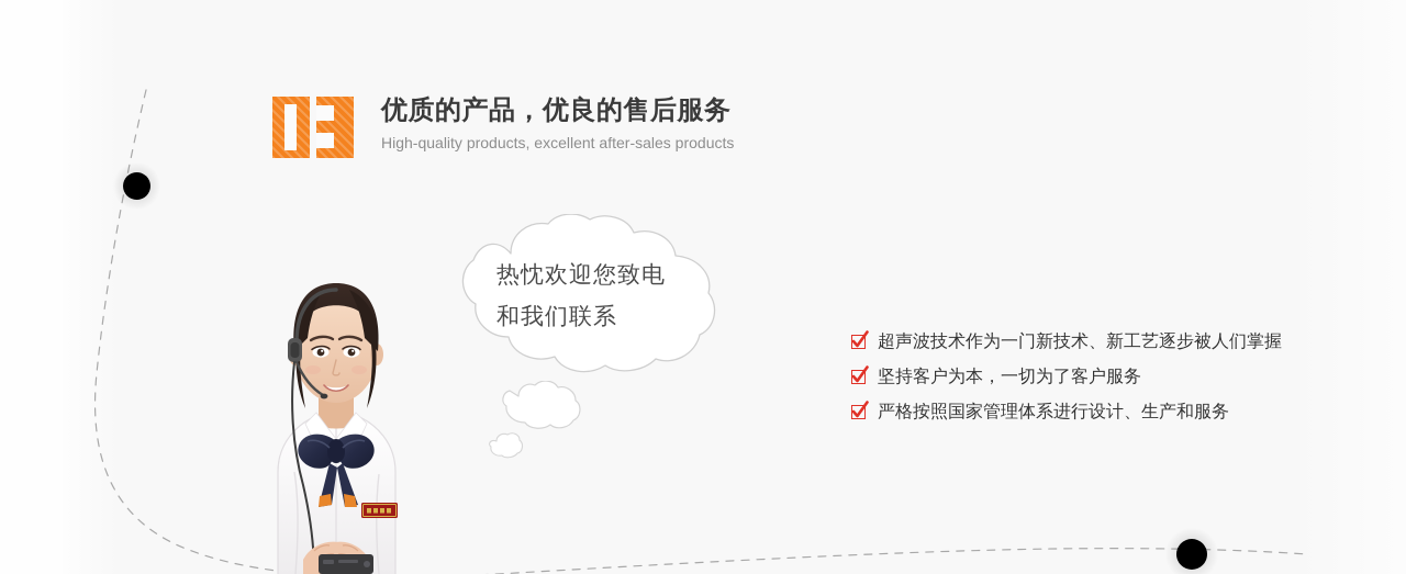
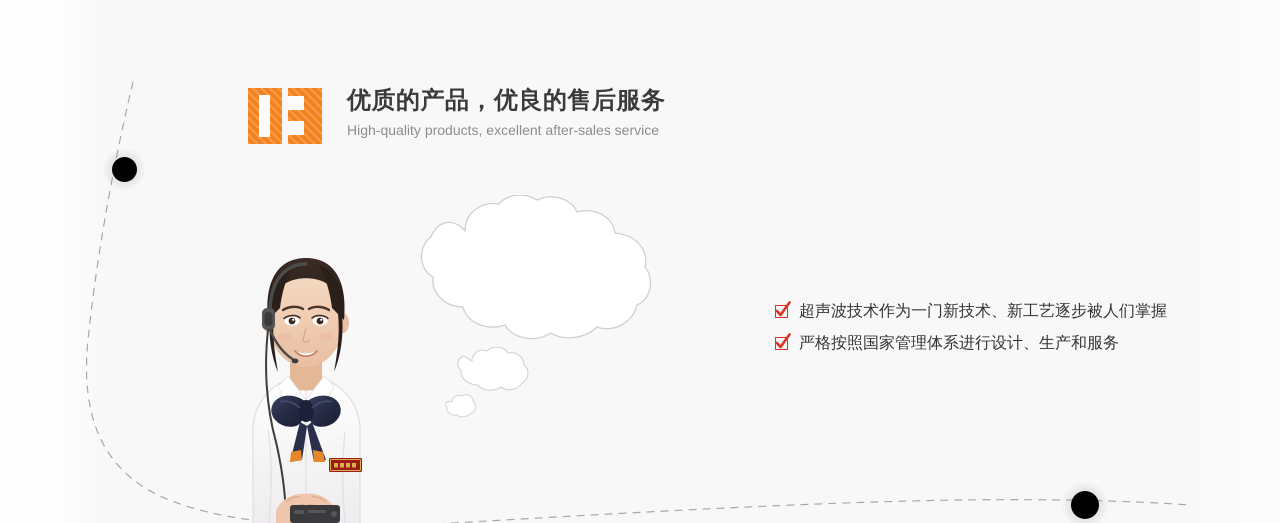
  优质的产品，优良的售后服务
- High-quality products, excellent after-sales products
+ High-quality products, excellent after-sales service
- 热忱欢迎您致电
- 和我们联系
  超声波技术作为一门新技术、新工艺逐步被人们掌握
- 坚持客户为本，一切为了客户服务
  严格按照国家管理体系进行设计、生产和服务
